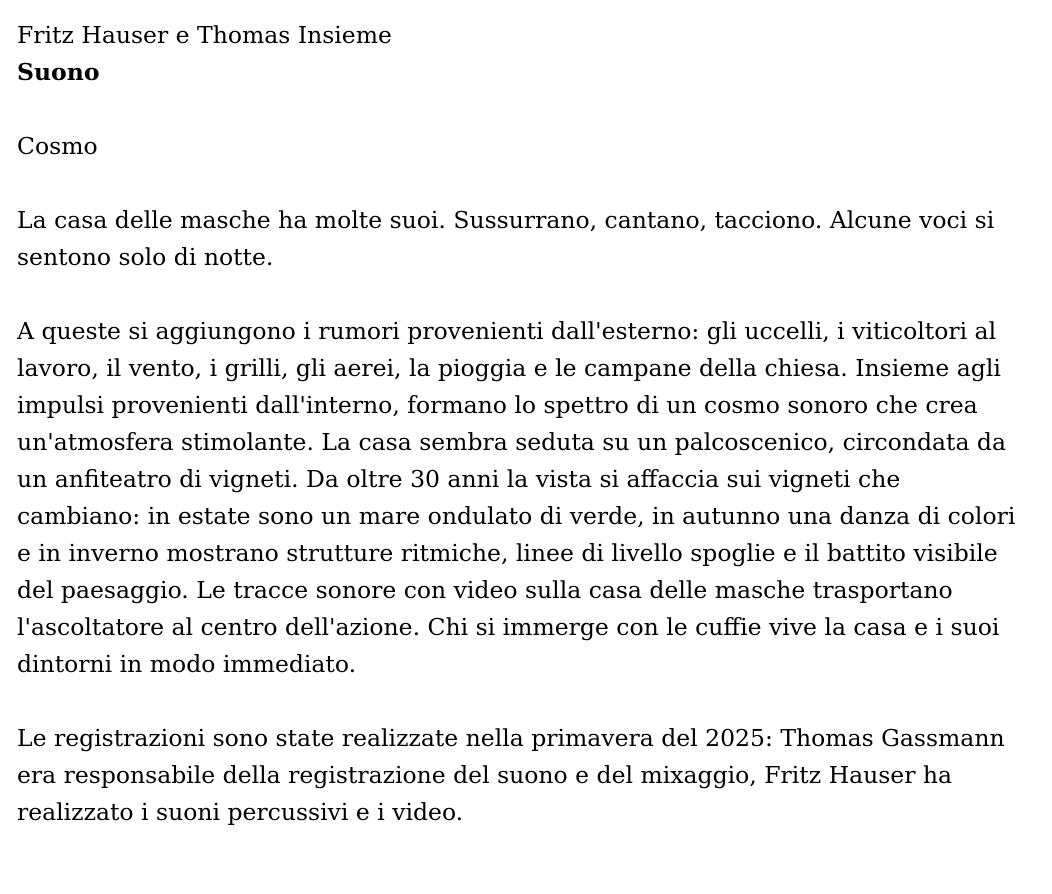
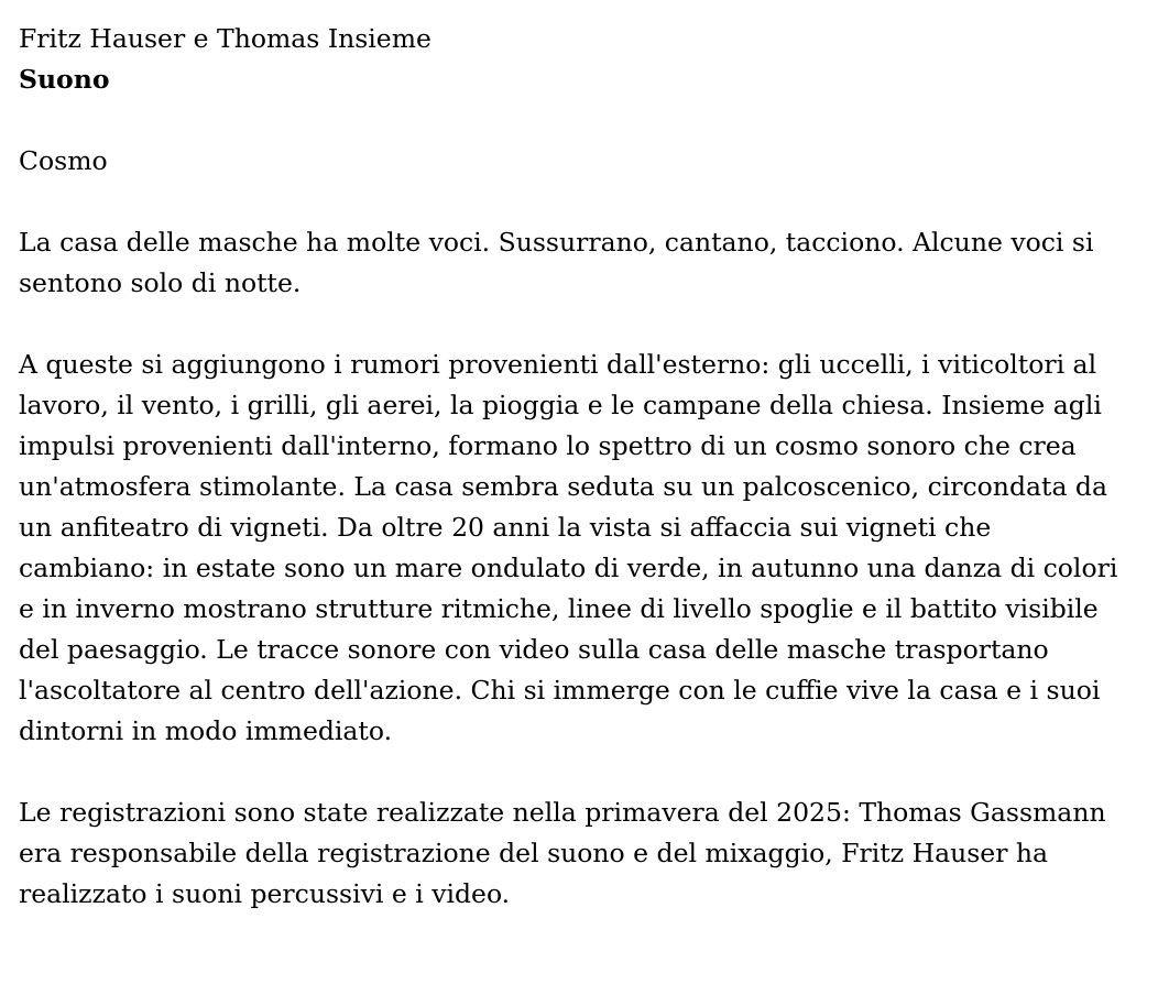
  Fritz Hauser e Thomas Insieme
  Suono
  Cosmo
- La casa delle masche ha molte suoi. Sussurrano, cantano, tacciono. Alcune voci si sentono solo di notte.
+ La casa delle masche ha molte voci. Sussurrano, cantano, tacciono. Alcune voci si sentono solo di notte.
- A queste si aggiungono i rumori provenienti dall'esterno: gli uccelli, i viticoltori al lavoro, il vento, i grilli, gli aerei, la pioggia e le campane della chiesa. Insieme agli impulsi provenienti dall'interno, formano lo spettro di un cosmo sonoro che crea un'atmosfera stimolante. La casa sembra seduta su un palcoscenico, circondata da un anfiteatro di vigneti. Da oltre 30 anni la vista si affaccia sui vigneti che cambiano: in estate sono un mare ondulato di verde, in autunno una danza di colori e in inverno mostrano strutture ritmiche, linee di livello spoglie e il battito visibile del paesaggio. Le tracce sonore con video sulla casa delle masche trasportano l'ascoltatore al centro dell'azione. Chi si immerge con le cuffie vive la casa e i suoi dintorni in modo immediato.
+ A queste si aggiungono i rumori provenienti dall'esterno: gli uccelli, i viticoltori al lavoro, il vento, i grilli, gli aerei, la pioggia e le campane della chiesa. Insieme agli impulsi provenienti dall'interno, formano lo spettro di un cosmo sonoro che crea un'atmosfera stimolante. La casa sembra seduta su un palcoscenico, circondata da un anfiteatro di vigneti. Da oltre 20 anni la vista si affaccia sui vigneti che cambiano: in estate sono un mare ondulato di verde, in autunno una danza di colori e in inverno mostrano strutture ritmiche, linee di livello spoglie e il battito visibile del paesaggio. Le tracce sonore con video sulla casa delle masche trasportano l'ascoltatore al centro dell'azione. Chi si immerge con le cuffie vive la casa e i suoi dintorni in modo immediato.
  Le registrazioni sono state realizzate nella primavera del 2025: Thomas Gassmann era responsabile della registrazione del suono e del mixaggio, Fritz Hauser ha realizzato i suoni percussivi e i video.
